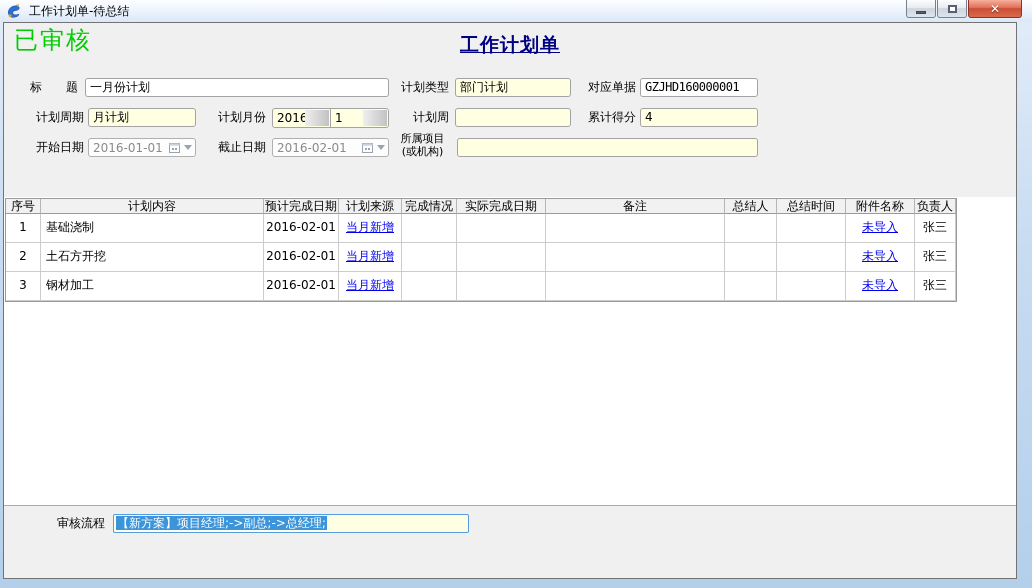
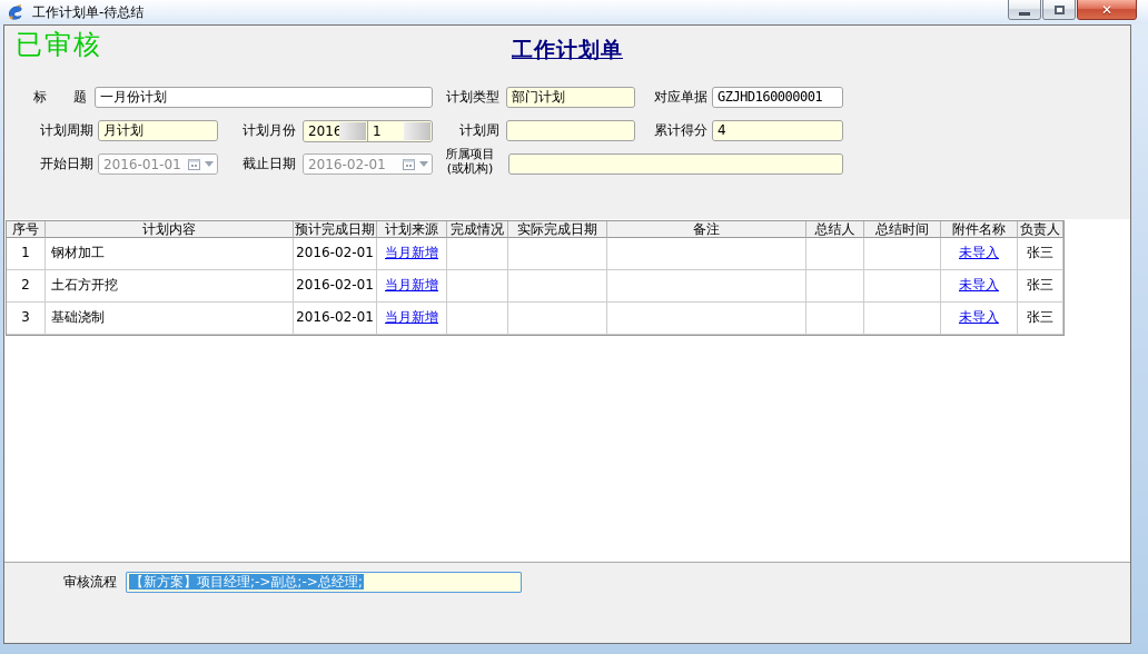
  工作计划单-待总结
  ✕
  已审核
  工作计划单
  标 题
  一月份计划
  计划类型
  部门计划
  对应单据
  GZJHD160000001
  计划周期
  月计划
  计划月份
  2016
  1
  计划周
  累计得分
  4
  开始日期
  2016-01-01
  截止日期
  2016-02-01
  所属项目
  (或机构)
  序号
  计划内容
  预计完成日期
  计划来源
  完成情况
  实际完成日期
  备注
  总结人
  总结时间
  附件名称
  负责人
  1
- 基础浇制
+ 钢材加工
  2016-02-01
  当月新增
  未导入
  张三
  2
  土石方开挖
  2016-02-01
  当月新增
  未导入
  张三
  3
- 钢材加工
+ 基础浇制
  2016-02-01
  当月新增
  未导入
  张三
  审核流程
  【新方案】项目经理;->副总;->总经理;
